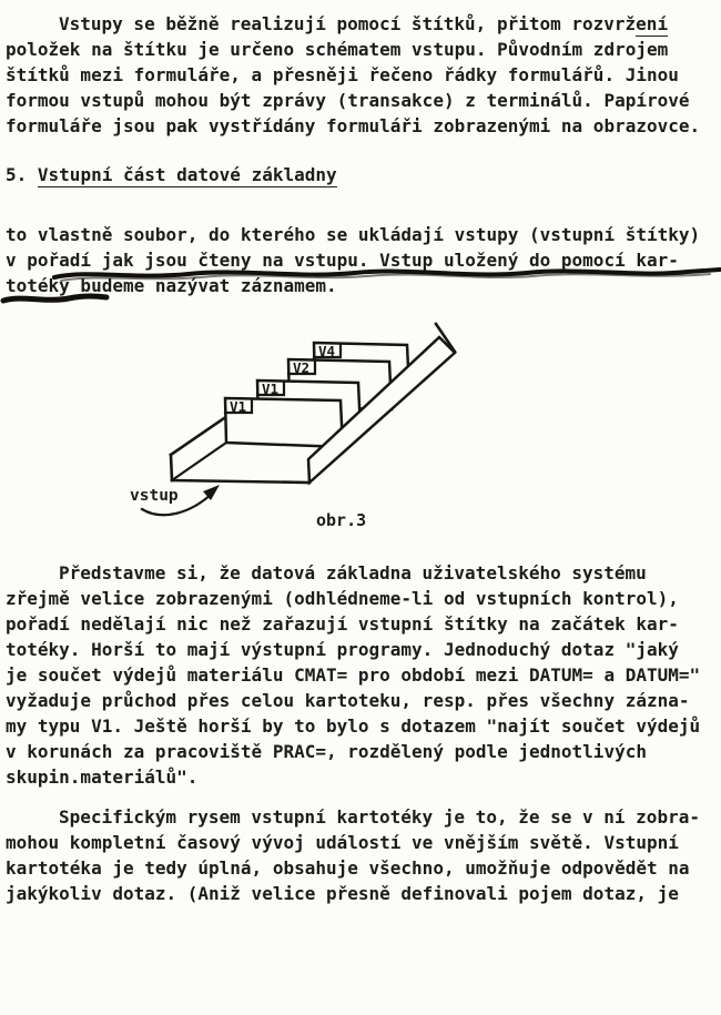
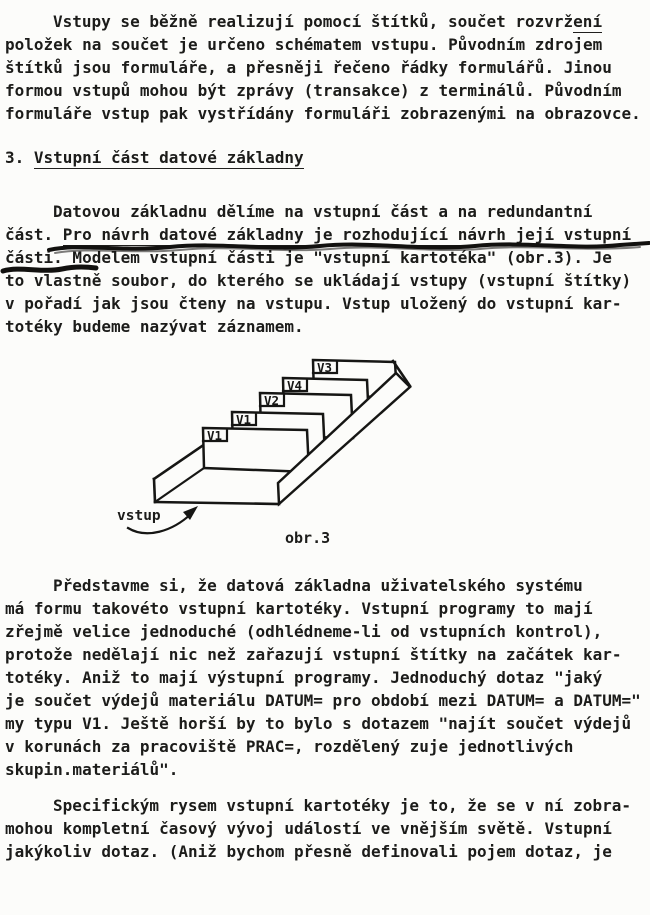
- Vstupy se běžně realizují pomocí štítků, přitom rozvržení
+ Vstupy se běžně realizují pomocí štítků, součet rozvržení
- položek na štítku je určeno schématem vstupu. Původním zdrojem
+ položek na součet je určeno schématem vstupu. Původním zdrojem
- štítků mezi formuláře, a přesněji řečeno řádky formulářů. Jinou
+ štítků jsou formuláře, a přesněji řečeno řádky formulářů. Jinou
- formou vstupů mohou být zprávy (transakce) z terminálů. Papírové
+ formou vstupů mohou být zprávy (transakce) z terminálů. Původním
- formuláře jsou pak vystřídány formuláři zobrazenými na obrazovce.
+ formuláře vstup pak vystřídány formuláři zobrazenými na obrazovce.
- 5. Vstupní část datové základny
+ 3. Vstupní část datové základny
+ Datovou základnu dělíme na vstupní část a na redundantní
+ část. Pro návrh datové základny je rozhodující návrh její vstupní
+ části. Modelem vstupní části je "vstupní kartotéka" (obr.3). Je
  to vlastně soubor, do kterého se ukládají vstupy (vstupní štítky)
- v pořadí jak jsou čteny na vstupu. Vstup uložený do pomocí kar-
+ v pořadí jak jsou čteny na vstupu. Vstup uložený do vstupní kar-
  totéky budeme nazývat záznamem.
+ V3
  V4
  V2
  V1
  V1
  vstup
  obr.3
  Představme si, že datová základna uživatelského systému
+ má formu takovéto vstupní kartotéky. Vstupní programy to mají
- zřejmě velice zobrazenými (odhlédneme-li od vstupních kontrol),
+ zřejmě velice jednoduché (odhlédneme-li od vstupních kontrol),
- pořadí nedělají nic než zařazují vstupní štítky na začátek kar-
+ protože nedělají nic než zařazují vstupní štítky na začátek kar-
- totéky. Horší to mají výstupní programy. Jednoduchý dotaz "jaký
+ totéky. Aniž to mají výstupní programy. Jednoduchý dotaz "jaký
- je součet výdejů materiálu CMAT= pro období mezi DATUM= a DATUM="
+ je součet výdejů materiálu DATUM= pro období mezi DATUM= a DATUM="
- vyžaduje průchod přes celou kartoteku, resp. přes všechny zázna-
  my typu V1. Ještě horší by to bylo s dotazem "najít součet výdejů
- v korunách za pracoviště PRAC=, rozdělený podle jednotlivých
+ v korunách za pracoviště PRAC=, rozdělený zuje jednotlivých
  skupin.materiálů".
  Specifickým rysem vstupní kartotéky je to, že se v ní zobra-
  mohou kompletní časový vývoj událostí ve vnějším světě. Vstupní
- kartotéka je tedy úplná, obsahuje všechno, umožňuje odpovědět na
- jakýkoliv dotaz. (Aniž velice přesně definovali pojem dotaz, je
+ jakýkoliv dotaz. (Aniž bychom přesně definovali pojem dotaz, je
